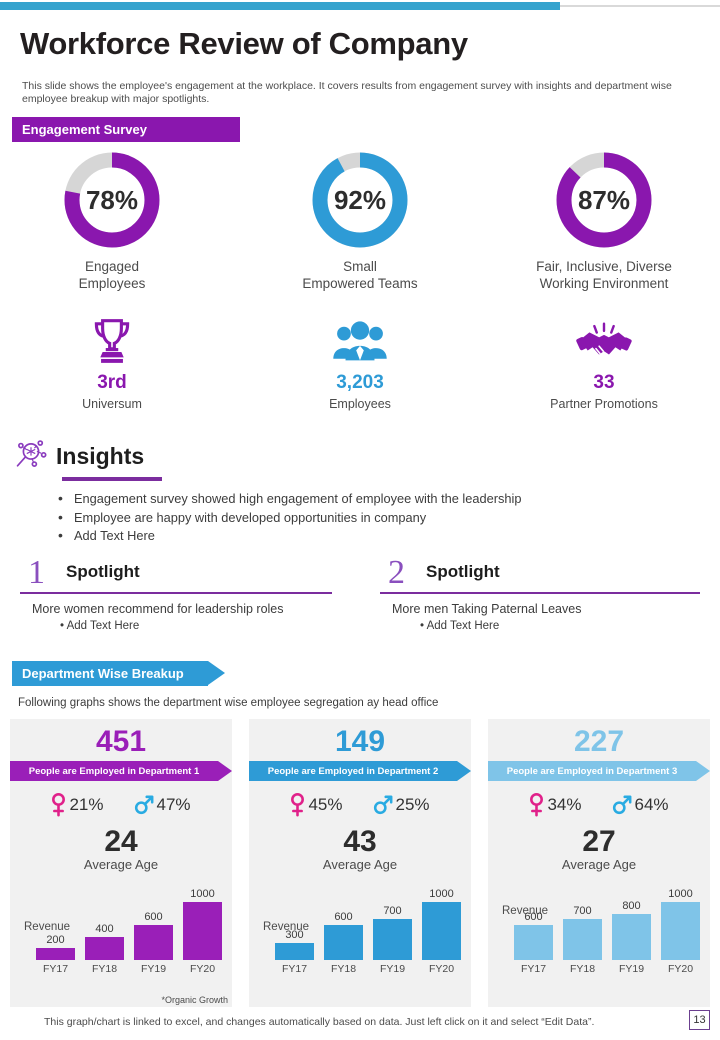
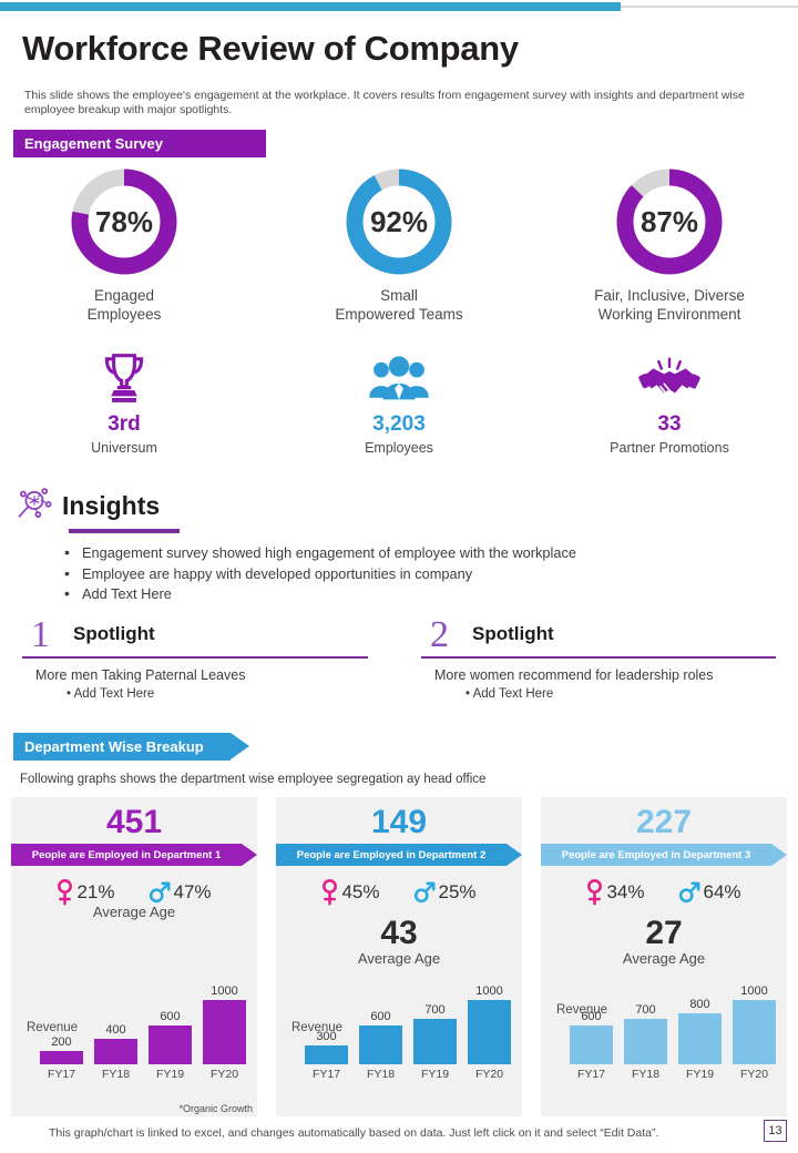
  Workforce Review of Company
  This slide shows the employee's engagement at the workplace. It covers results from engagement survey with insights and department wise employee breakup with major spotlights.
  Engagement Survey
  78%
  Engaged
  Employees
  92%
  Small
  Empowered Teams
  87%
  Fair, Inclusive, Diverse
  Working Environment
  3rd
  Universum
  3,203
  Employees
  33
  Partner Promotions
  Insights
- Engagement survey showed high engagement of employee with the leadership
+ Engagement survey showed high engagement of employee with the workplace
  Employee are happy with developed opportunities in company
  Add Text Here
  1
  Spotlight
- More women recommend for leadership roles
+ More men Taking Paternal Leaves
  • Add Text Here
  2
  Spotlight
- More men Taking Paternal Leaves
+ More women recommend for leadership roles
  • Add Text Here
  Department Wise Breakup
  Following graphs shows the department wise employee segregation ay head office
  451
  People are Employed in Department 1
  21%
  47%
- 24
  Average Age
  Revenue
  200
  FY17
  400
  FY18
  600
  FY19
  1000
  FY20
  *Organic Growth
  149
  People are Employed in Department 2
  45%
  25%
  43
  Average Age
  Revenue
  300
  FY17
  600
  FY18
  700
  FY19
  1000
  FY20
  227
  People are Employed in Department 3
  34%
  64%
  27
  Average Age
  Revenue
  600
  FY17
  700
  FY18
  800
  FY19
  1000
  FY20
  This graph/chart is linked to excel, and changes automatically based on data. Just left click on it and select “Edit Data”.
  13
